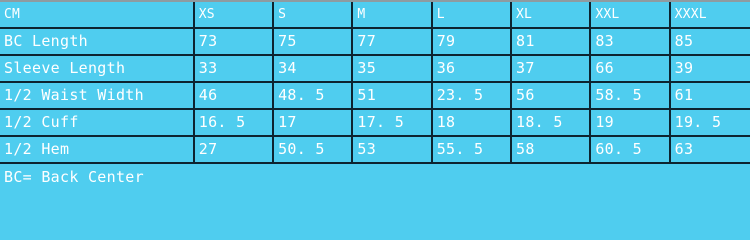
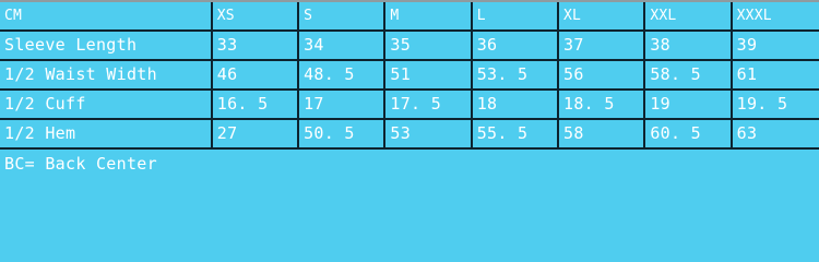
  CM	XS	S	M	L	XL	XXL	XXXL
- BC Length	73	75	77	79	81	83	85
- Sleeve Length	33	34	35	36	37	66	39
+ Sleeve Length	33	34	35	36	37	38	39
- 1/2 Waist Width	46	48. 5	51	23. 5	56	58. 5	61
+ 1/2 Waist Width	46	48. 5	51	53. 5	56	58. 5	61
  1/2 Cuff	16. 5	17	17. 5	18	18. 5	19	19. 5
  1/2 Hem	27	50. 5	53	55. 5	58	60. 5	63
  BC= Back Center
